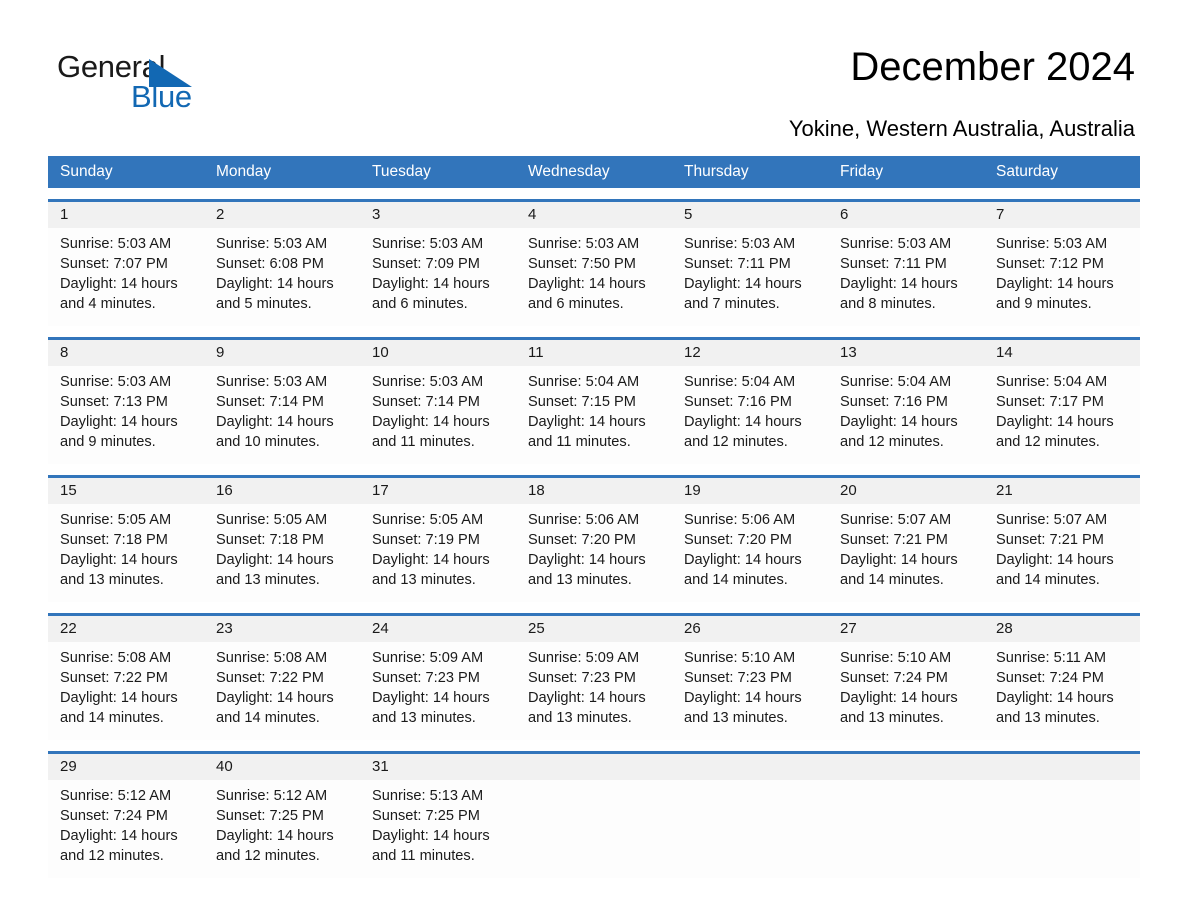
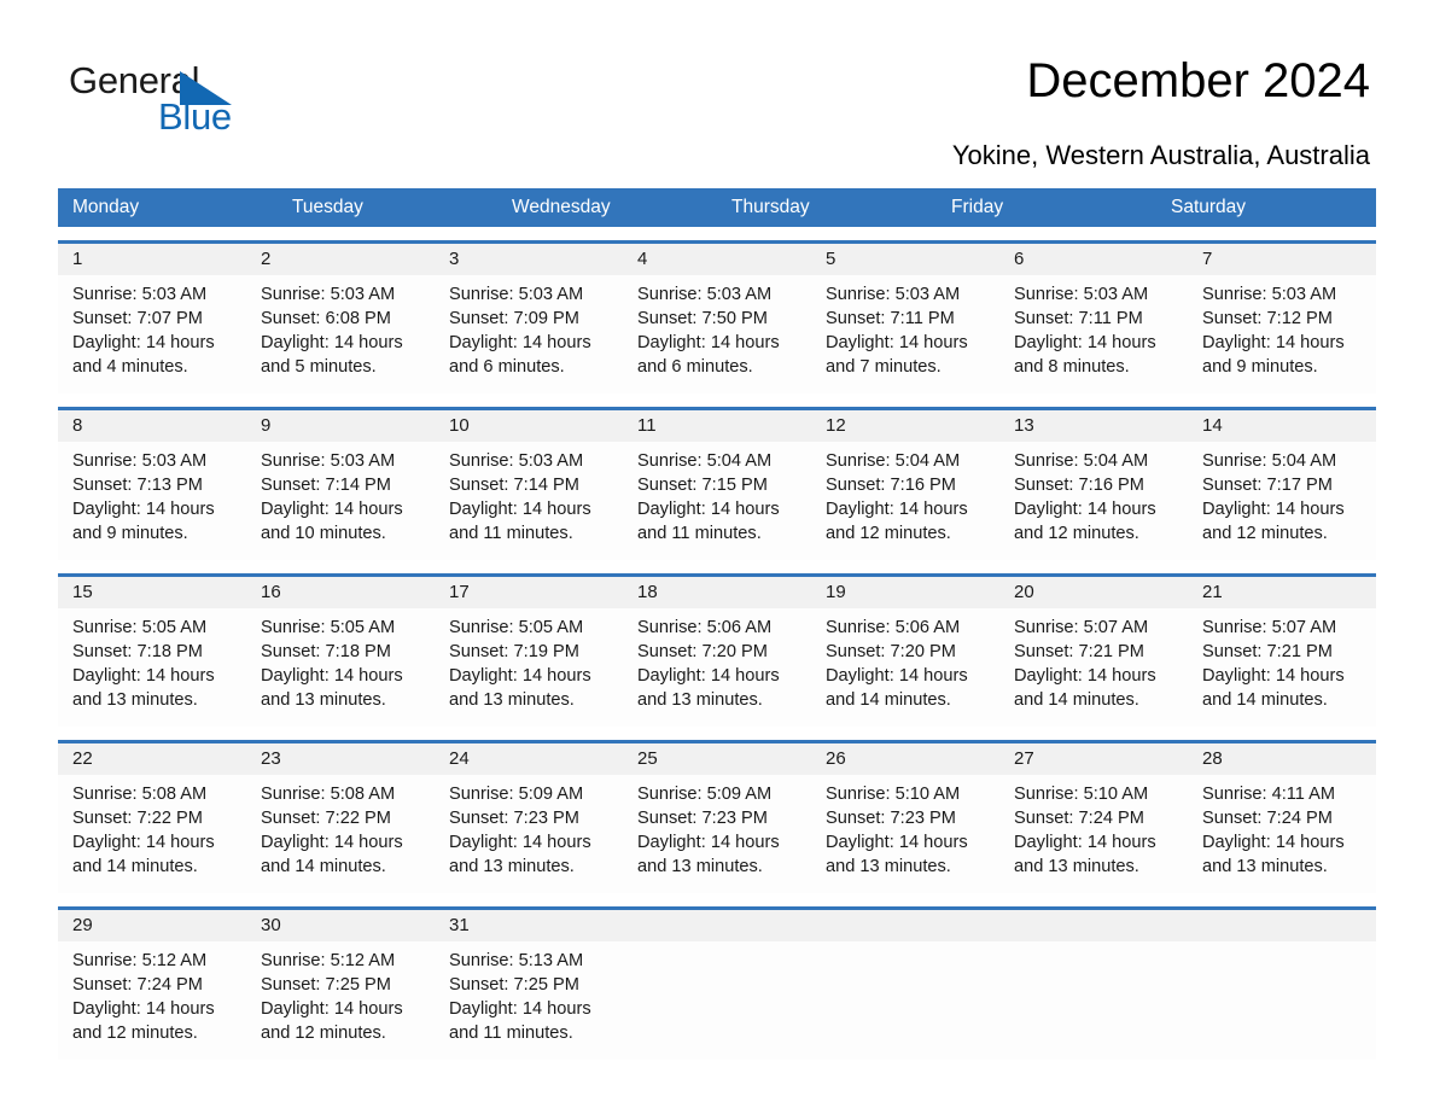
  General
  Blue
  December 2024
  Yokine, Western Australia, Australia
- Sunday
  Monday
  Tuesday
  Wednesday
  Thursday
  Friday
  Saturday
  1
  2
  3
  4
  5
  6
  7
  Sunrise: 5:03 AM
  Sunset: 7:07 PM
  Daylight: 14 hours
  and 4 minutes.
  Sunrise: 5:03 AM
  Sunset: 6:08 PM
  Daylight: 14 hours
  and 5 minutes.
  Sunrise: 5:03 AM
  Sunset: 7:09 PM
  Daylight: 14 hours
  and 6 minutes.
  Sunrise: 5:03 AM
  Sunset: 7:50 PM
  Daylight: 14 hours
  and 6 minutes.
  Sunrise: 5:03 AM
  Sunset: 7:11 PM
  Daylight: 14 hours
  and 7 minutes.
  Sunrise: 5:03 AM
  Sunset: 7:11 PM
  Daylight: 14 hours
  and 8 minutes.
  Sunrise: 5:03 AM
  Sunset: 7:12 PM
  Daylight: 14 hours
  and 9 minutes.
  8
  9
  10
  11
  12
  13
  14
  Sunrise: 5:03 AM
  Sunset: 7:13 PM
  Daylight: 14 hours
  and 9 minutes.
  Sunrise: 5:03 AM
  Sunset: 7:14 PM
  Daylight: 14 hours
  and 10 minutes.
  Sunrise: 5:03 AM
  Sunset: 7:14 PM
  Daylight: 14 hours
  and 11 minutes.
  Sunrise: 5:04 AM
  Sunset: 7:15 PM
  Daylight: 14 hours
  and 11 minutes.
  Sunrise: 5:04 AM
  Sunset: 7:16 PM
  Daylight: 14 hours
  and 12 minutes.
  Sunrise: 5:04 AM
  Sunset: 7:16 PM
  Daylight: 14 hours
  and 12 minutes.
  Sunrise: 5:04 AM
  Sunset: 7:17 PM
  Daylight: 14 hours
  and 12 minutes.
  15
  16
  17
  18
  19
  20
  21
  Sunrise: 5:05 AM
  Sunset: 7:18 PM
  Daylight: 14 hours
  and 13 minutes.
  Sunrise: 5:05 AM
  Sunset: 7:18 PM
  Daylight: 14 hours
  and 13 minutes.
  Sunrise: 5:05 AM
  Sunset: 7:19 PM
  Daylight: 14 hours
  and 13 minutes.
  Sunrise: 5:06 AM
  Sunset: 7:20 PM
  Daylight: 14 hours
  and 13 minutes.
  Sunrise: 5:06 AM
  Sunset: 7:20 PM
  Daylight: 14 hours
  and 14 minutes.
  Sunrise: 5:07 AM
  Sunset: 7:21 PM
  Daylight: 14 hours
  and 14 minutes.
  Sunrise: 5:07 AM
  Sunset: 7:21 PM
  Daylight: 14 hours
  and 14 minutes.
  22
  23
  24
  25
  26
  27
  28
  Sunrise: 5:08 AM
  Sunset: 7:22 PM
  Daylight: 14 hours
  and 14 minutes.
  Sunrise: 5:08 AM
  Sunset: 7:22 PM
  Daylight: 14 hours
  and 14 minutes.
  Sunrise: 5:09 AM
  Sunset: 7:23 PM
  Daylight: 14 hours
  and 13 minutes.
  Sunrise: 5:09 AM
  Sunset: 7:23 PM
  Daylight: 14 hours
  and 13 minutes.
  Sunrise: 5:10 AM
  Sunset: 7:23 PM
  Daylight: 14 hours
  and 13 minutes.
  Sunrise: 5:10 AM
  Sunset: 7:24 PM
  Daylight: 14 hours
  and 13 minutes.
- Sunrise: 5:11 AM
+ Sunrise: 4:11 AM
  Sunset: 7:24 PM
  Daylight: 14 hours
  and 13 minutes.
  29
- 40
+ 30
  31
  Sunrise: 5:12 AM
  Sunset: 7:24 PM
  Daylight: 14 hours
  and 12 minutes.
  Sunrise: 5:12 AM
  Sunset: 7:25 PM
  Daylight: 14 hours
  and 12 minutes.
  Sunrise: 5:13 AM
  Sunset: 7:25 PM
  Daylight: 14 hours
  and 11 minutes.
